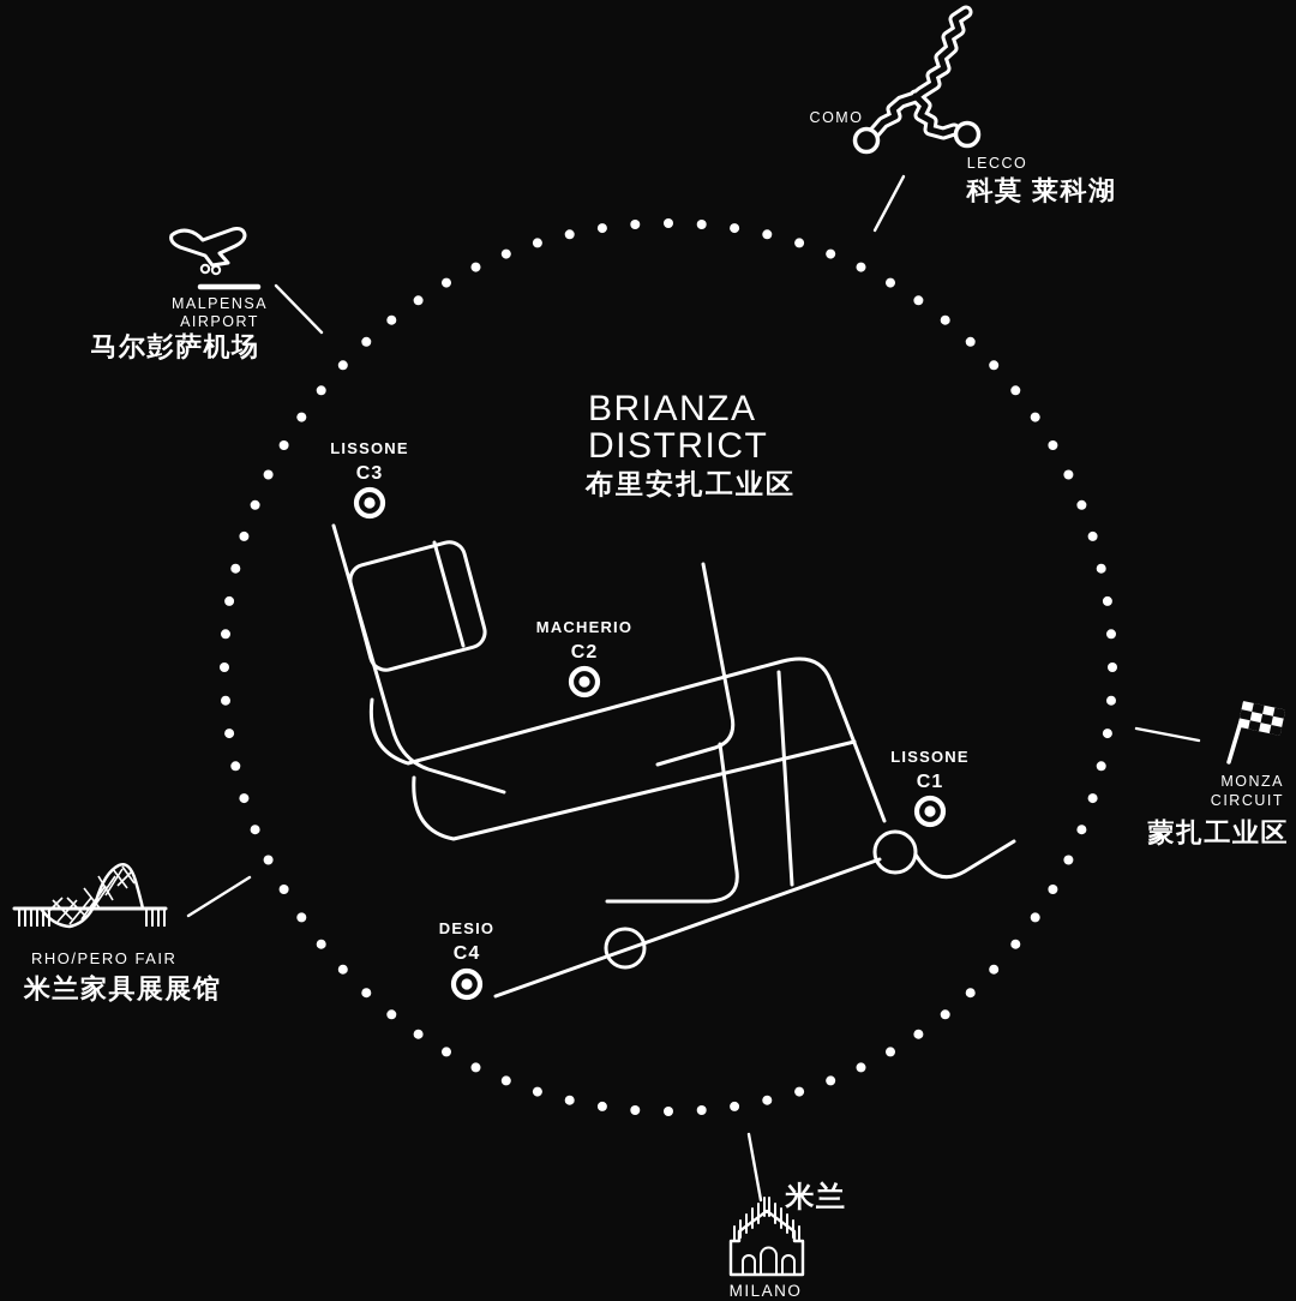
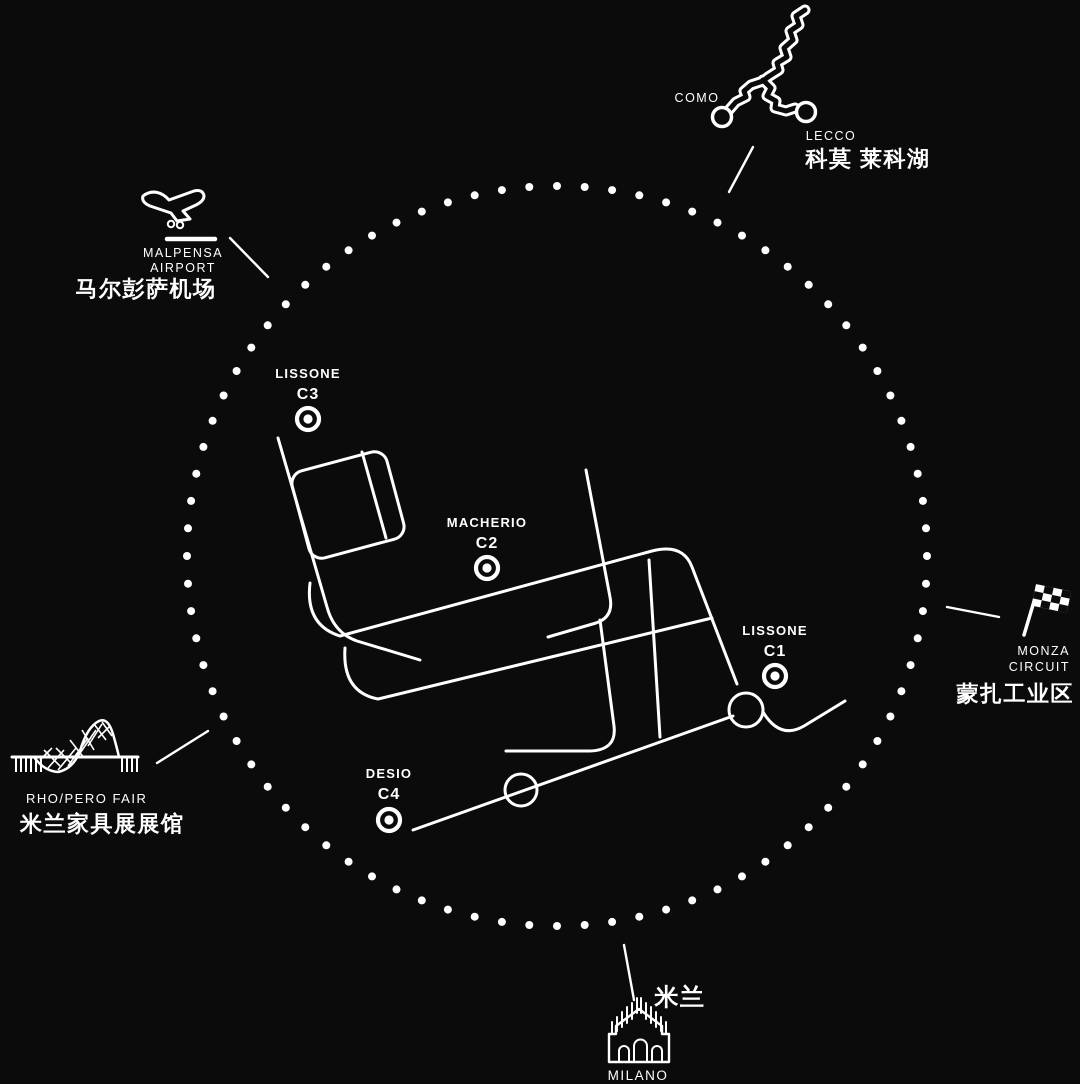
- BRIANZA
- DISTRICT
- 布里安扎工业区
  LISSONE
  C3
  MACHERIO
  C2
  LISSONE
  C1
  DESIO
  C4
  COMO
  LECCO
  科莫 莱科湖
  MALPENSA
  AIRPORT
  马尔彭萨机场
  MONZA
  CIRCUIT
  蒙扎工业区
  RHO/PERO FAIR
  米兰家具展展馆
  米兰
  MILANO
